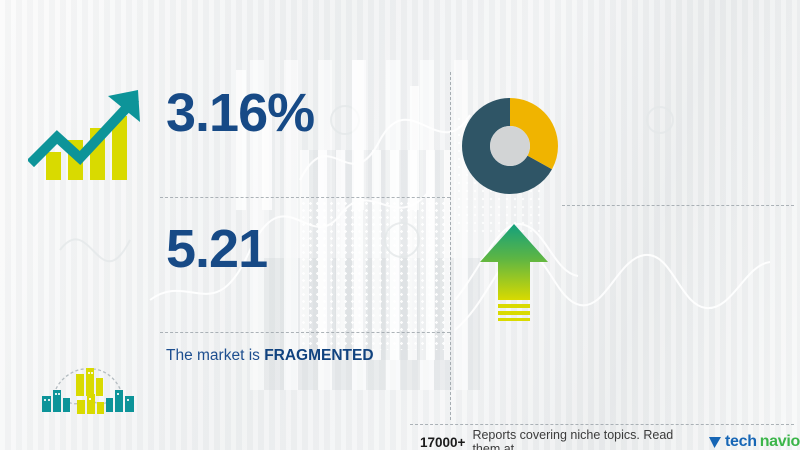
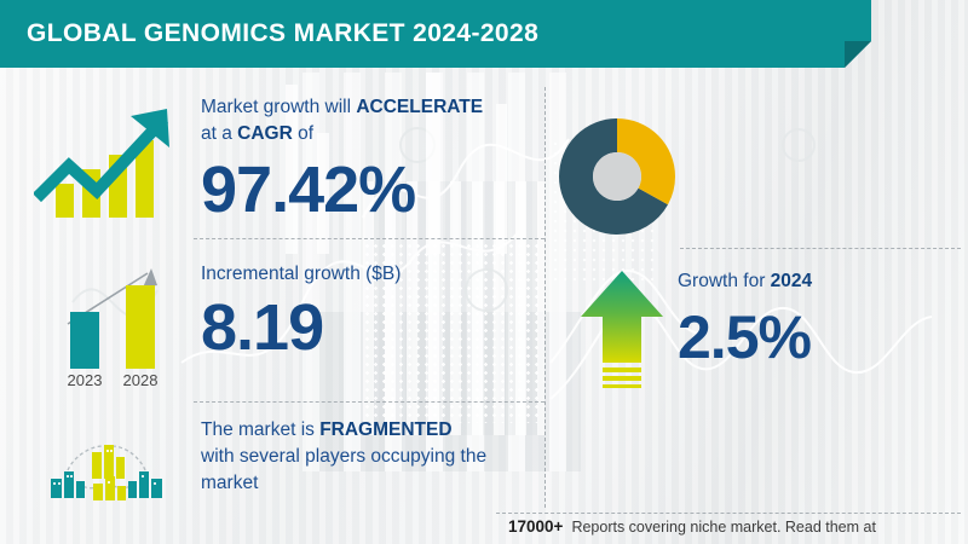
+ GLOBAL GENOMICS MARKET 2024-2028
+ Market growth will ACCELERATE
+ at a CAGR of
- 3.16%
+ 97.42%
+ 2023
+ 2028
+ Incremental growth ($B)
- 5.21
+ 8.19
  The market is FRAGMENTED
+ with several players occupying the market
+ Growth for 2024
+ 2.5%
  17000+
- Reports covering niche topics. Read them at
+ Reports covering niche market. Read them at
- tech
- navio
